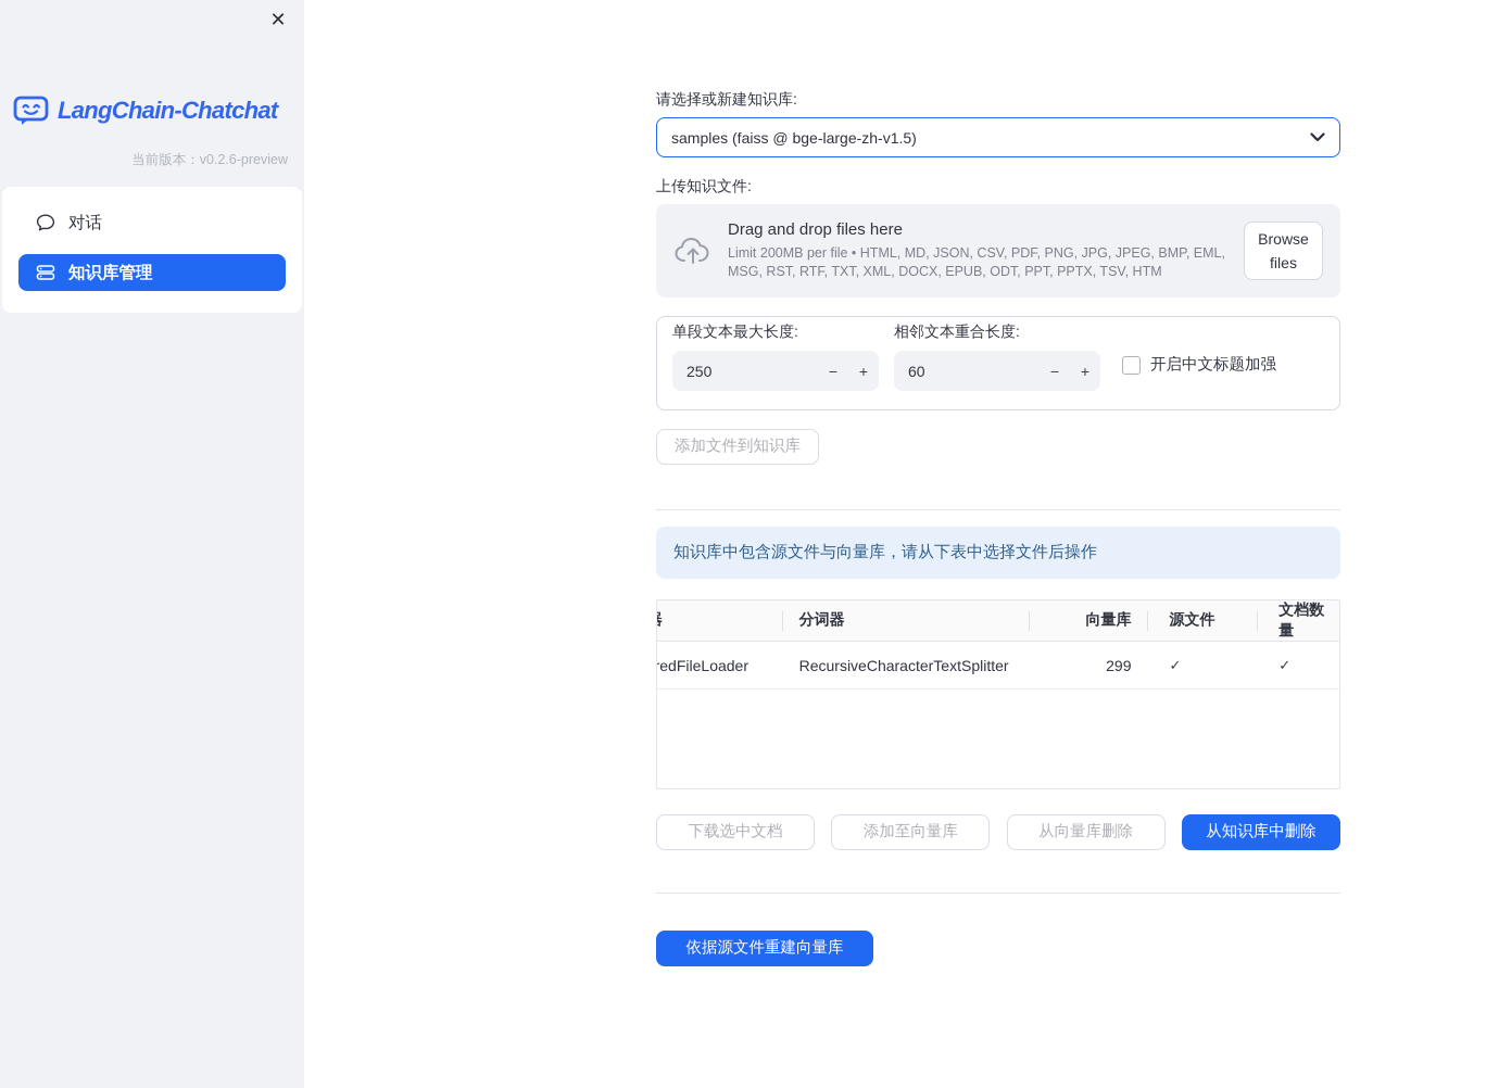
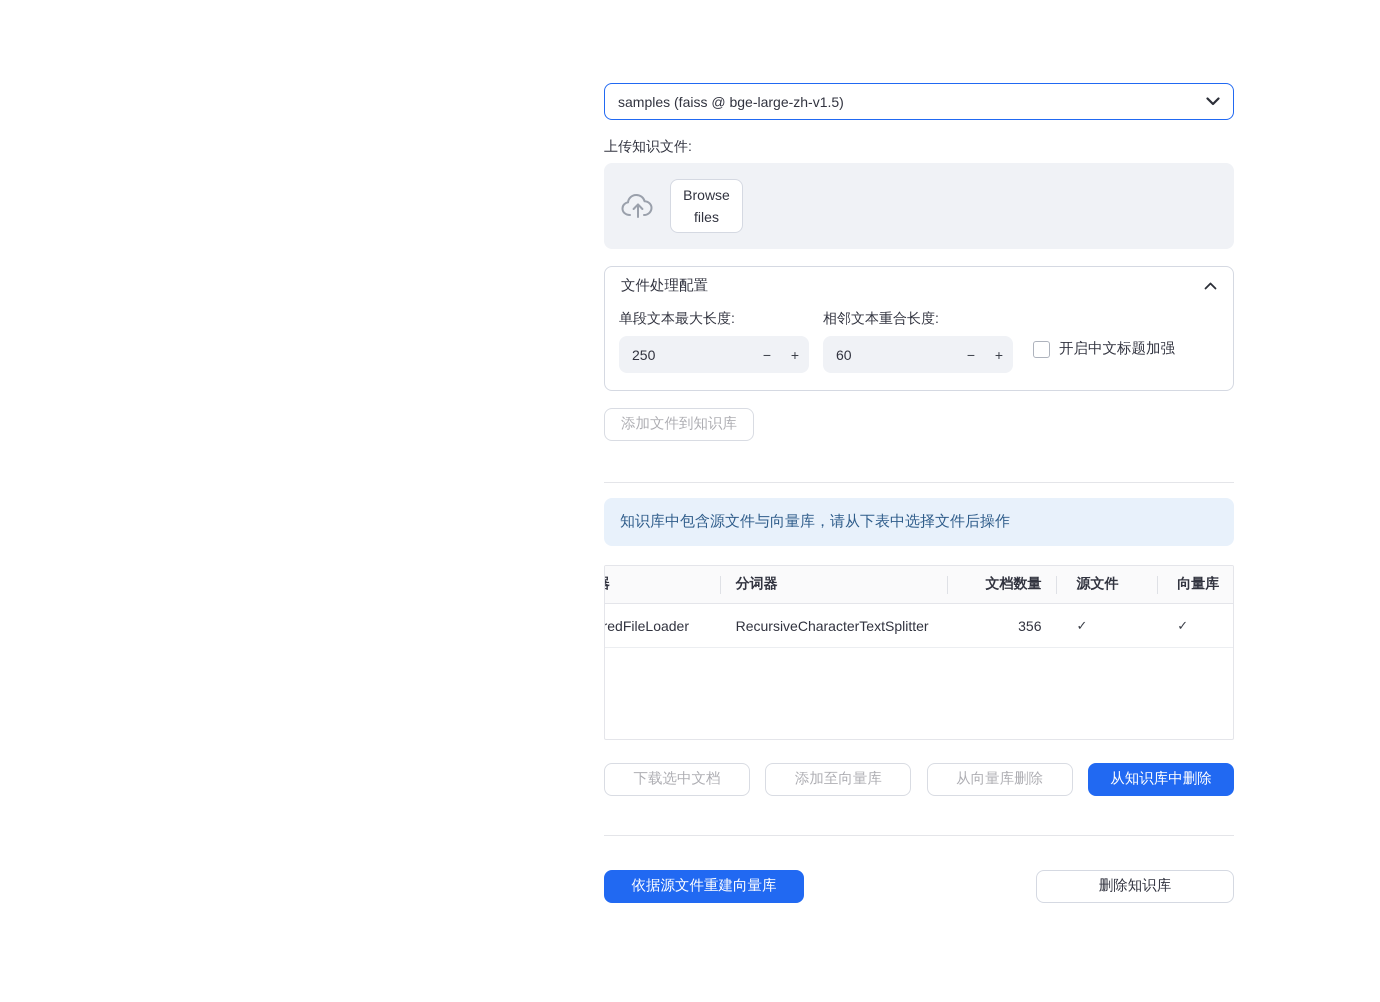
- ✕
- LangChain-Chatchat
- 当前版本：v0.2.6-preview
- 对话
- 知识库管理
- 请选择或新建知识库:
  samples (faiss @ bge-large-zh-v1.5)
  上传知识文件:
- Drag and drop files here
- Limit 200MB per file • HTML, MD, JSON, CSV, PDF, PNG, JPG, JPEG, BMP, EML, MSG, RST, RTF, TXT, XML, DOCX, EPUB, ODT, PPT, PPTX, TSV, HTM
  Browse files
+ 文件处理配置
  单段文本最大长度:
  250
  −
  +
  相邻文本重合长度:
  60
  −
  +
  开启中文标题加强
  添加文件到知识库
  知识库中包含源文件与向量库，请从下表中选择文件后操作
  分词器
- 向量库
+ 文档数量
  源文件
- 文档数量
+ 向量库
  RecursiveCharacterTextSplitter
- 299
+ 356
  ✓
  ✓
  下载选中文档
  添加至向量库
  从向量库删除
  从知识库中删除
  依据源文件重建向量库
+ 删除知识库
